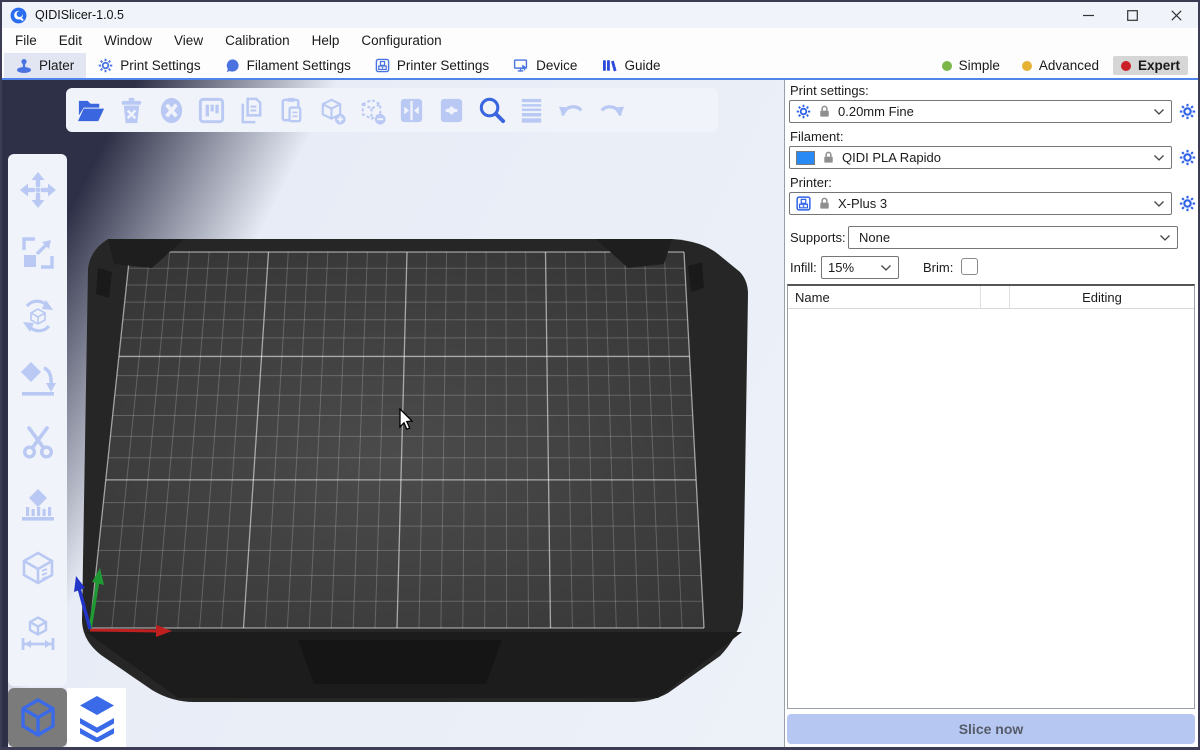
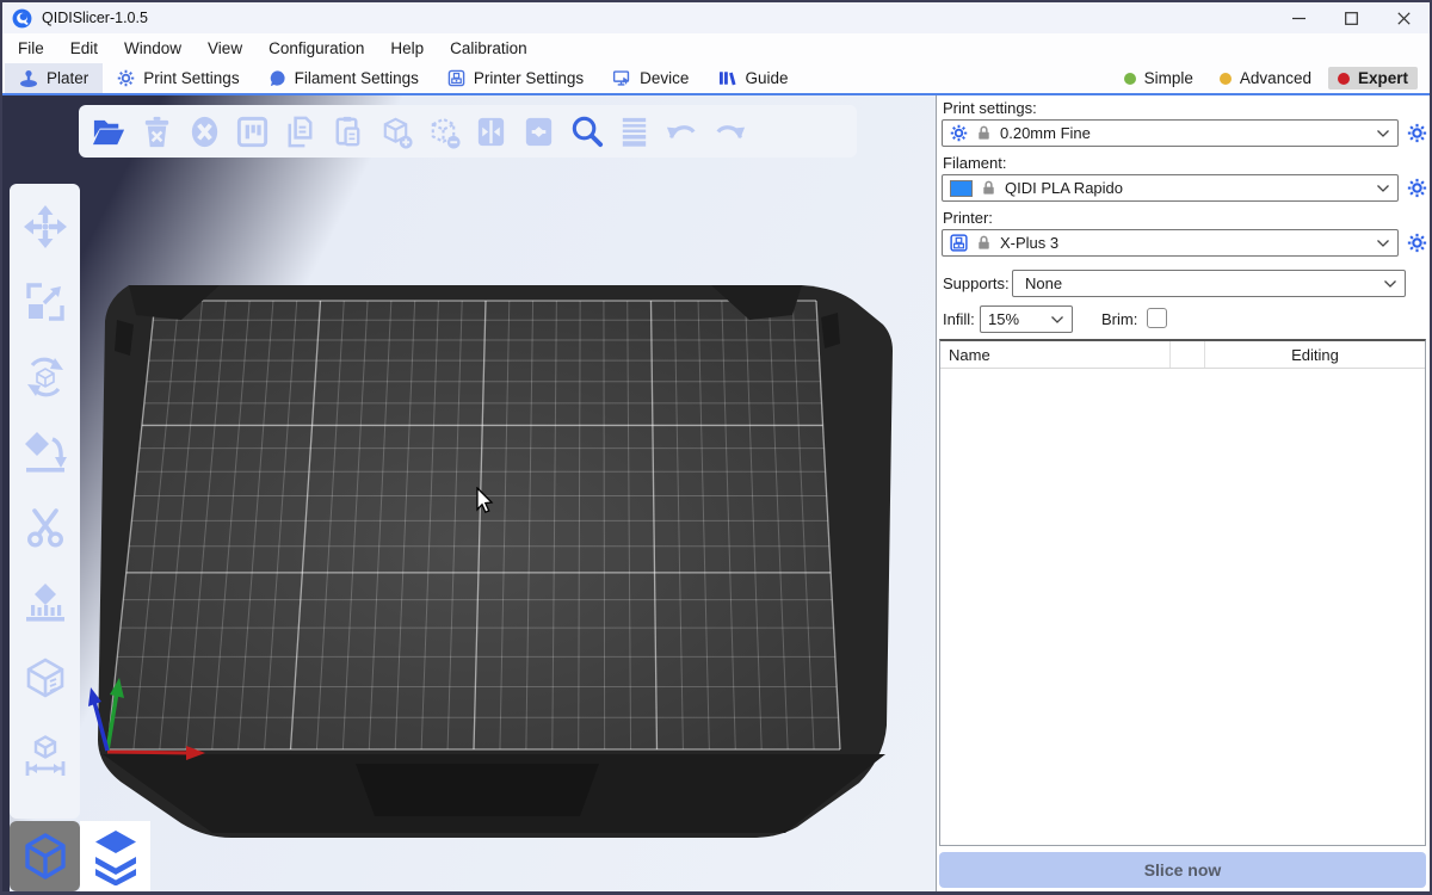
  QIDISlicer-1.0.5
  File
  Edit
  Window
  View
- Calibration
+ Configuration
  Help
- Configuration
+ Calibration
  Plater
  Print Settings
  Filament Settings
  Printer Settings
  Device
  Guide
  Simple
  Advanced
  Expert
  Print settings:
  0.20mm Fine
  Filament:
  QIDI PLA Rapido
  Printer:
  X-Plus 3
  Supports:
  None
  Infill:
  15%
  Brim:
  Name
  Editing
  Slice now
